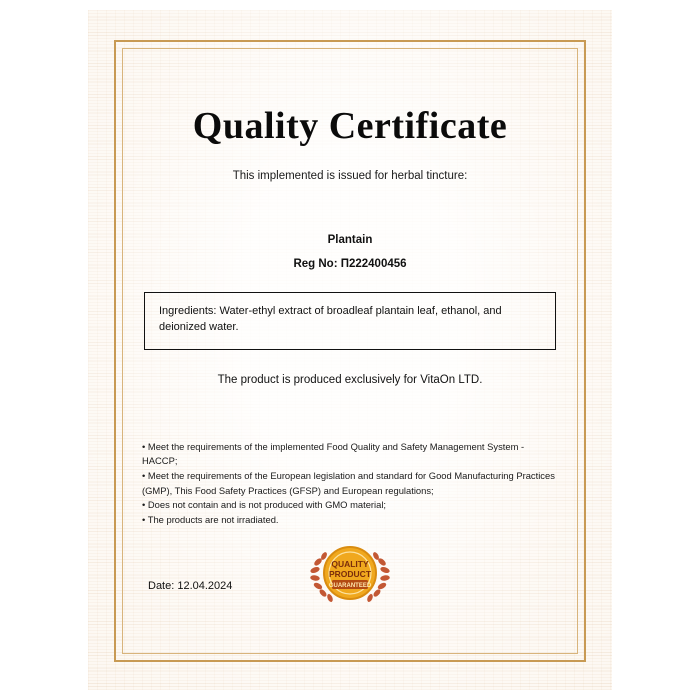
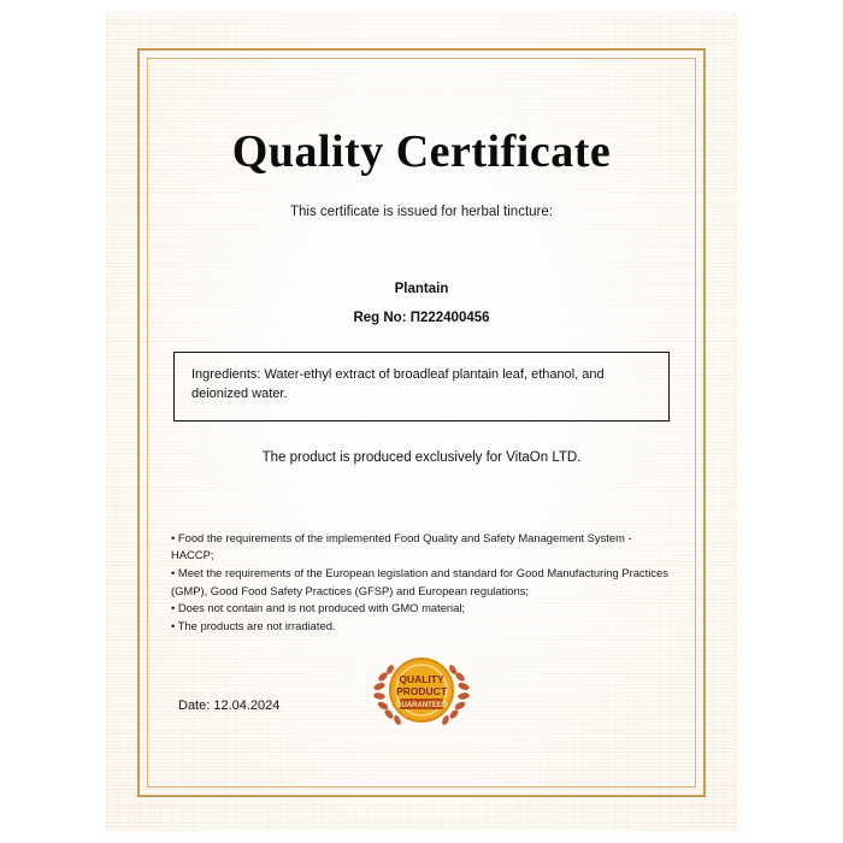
  Quality Certificate
- This implemented is issued for herbal tincture:
+ This certificate is issued for herbal tincture:
  Plantain
  Reg No: П222400456
  Ingredients: Water-ethyl extract of broadleaf plantain leaf, ethanol, and deionized water.
  The product is produced exclusively for VitaOn LTD.
- • Meet the requirements of the implemented Food Quality and Safety Management System - HACCP;
+ • Food the requirements of the implemented Food Quality and Safety Management System - HACCP;
- • Meet the requirements of the European legislation and standard for Good Manufacturing Practices (GMP), This Food Safety Practices (GFSP) and European regulations;
+ • Meet the requirements of the European legislation and standard for Good Manufacturing Practices (GMP), Good Food Safety Practices (GFSP) and European regulations;
  • Does not contain and is not produced with GMO material;
  • The products are not irradiated.
  Date: 12.04.2024
  QUALITY
  PRODUCT
